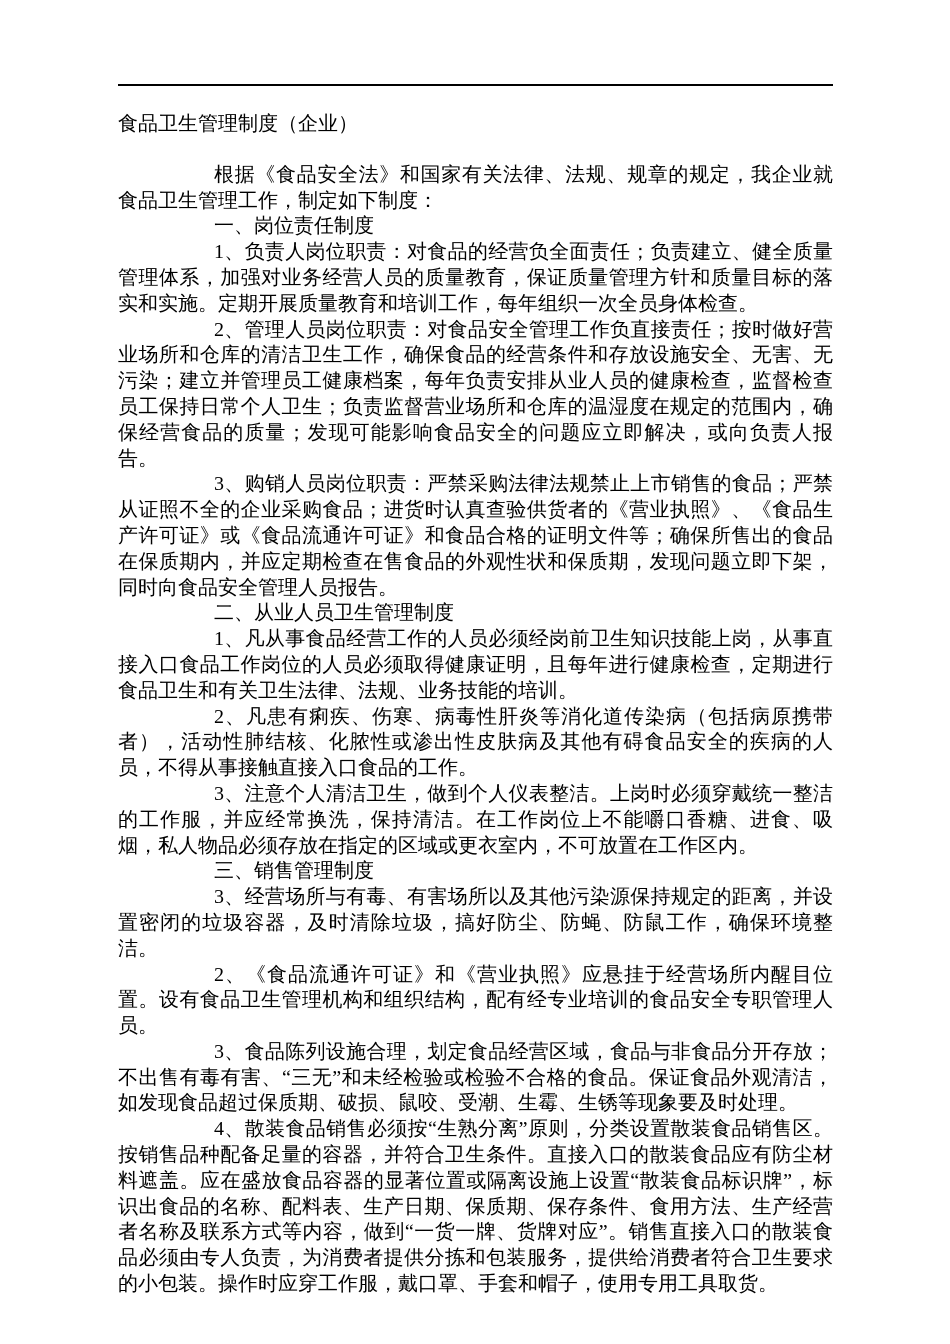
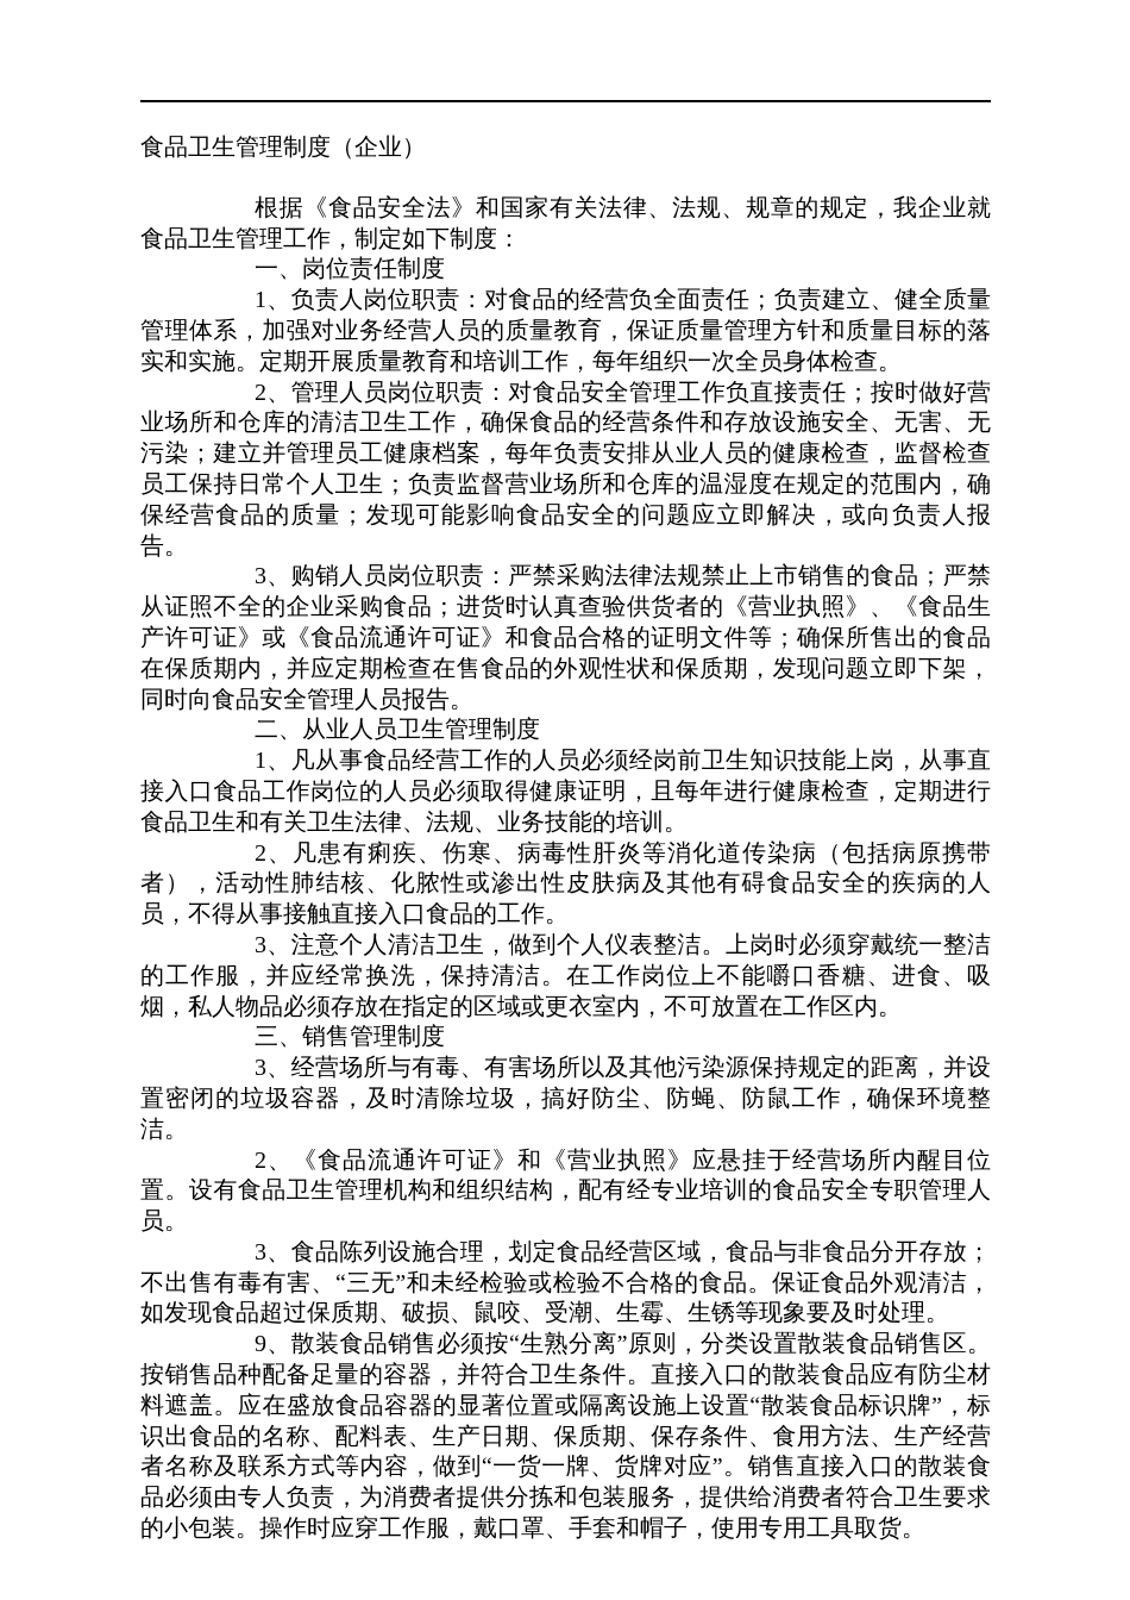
  食品卫生管理制度（企业）
  根据《食品安全法》和国家有关法律、法规、规章的规定，我企业就食品卫生管理工作，制定如下制度：
  一、岗位责任制度
  1、负责人岗位职责：对食品的经营负全面责任；负责建立、健全质量管理体系，加强对业务经营人员的质量教育，保证质量管理方针和质量目标的落实和实施。定期开展质量教育和培训工作，每年组织一次全员身体检查。
  2、管理人员岗位职责：对食品安全管理工作负直接责任；按时做好营业场所和仓库的清洁卫生工作，确保食品的经营条件和存放设施安全、无害、无污染；建立并管理员工健康档案，每年负责安排从业人员的健康检查，监督检查员工保持日常个人卫生；负责监督营业场所和仓库的温湿度在规定的范围内，确保经营食品的质量；发现可能影响食品安全的问题应立即解决，或向负责人报告。
  3、购销人员岗位职责：严禁采购法律法规禁止上市销售的食品；严禁从证照不全的企业采购食品；进货时认真查验供货者的《营业执照》、《食品生产许可证》或《食品流通许可证》和食品合格的证明文件等；确保所售出的食品在保质期内，并应定期检查在售食品的外观性状和保质期，发现问题立即下架，同时向食品安全管理人员报告。
  二、从业人员卫生管理制度
  1、凡从事食品经营工作的人员必须经岗前卫生知识技能上岗，从事直接入口食品工作岗位的人员必须取得健康证明，且每年进行健康检查，定期进行食品卫生和有关卫生法律、法规、业务技能的培训。
  2、凡患有痢疾、伤寒、病毒性肝炎等消化道传染病（包括病原携带者），活动性肺结核、化脓性或渗出性皮肤病及其他有碍食品安全的疾病的人员，不得从事接触直接入口食品的工作。
  3、注意个人清洁卫生，做到个人仪表整洁。上岗时必须穿戴统一整洁的工作服，并应经常换洗，保持清洁。在工作岗位上不能嚼口香糖、进食、吸烟，私人物品必须存放在指定的区域或更衣室内，不可放置在工作区内。
  三、销售管理制度
  3、经营场所与有毒、有害场所以及其他污染源保持规定的距离，并设置密闭的垃圾容器，及时清除垃圾，搞好防尘、防蝇、防鼠工作，确保环境整洁。
  2、《食品流通许可证》和《营业执照》应悬挂于经营场所内醒目位置。设有食品卫生管理机构和组织结构，配有经专业培训的食品安全专职管理人员。
  3、食品陈列设施合理，划定食品经营区域，食品与非食品分开存放；不出售有毒有害、“三无”和未经检验或检验不合格的食品。保证食品外观清洁，如发现食品超过保质期、破损、鼠咬、受潮、生霉、生锈等现象要及时处理。
- 4、散装食品销售必须按“生熟分离”原则，分类设置散装食品销售区。按销售品种配备足量的容器，并符合卫生条件。直接入口的散装食品应有防尘材料遮盖。应在盛放食品容器的显著位置或隔离设施上设置“散装食品标识牌”，标识出食品的名称、配料表、生产日期、保质期、保存条件、食用方法、生产经营者名称及联系方式等内容，做到“一货一牌、货牌对应”。销售直接入口的散装食品必须由专人负责，为消费者提供分拣和包装服务，提供给消费者符合卫生要求的小包装。操作时应穿工作服，戴口罩、手套和帽子，使用专用工具取货。
+ 9、散装食品销售必须按“生熟分离”原则，分类设置散装食品销售区。按销售品种配备足量的容器，并符合卫生条件。直接入口的散装食品应有防尘材料遮盖。应在盛放食品容器的显著位置或隔离设施上设置“散装食品标识牌”，标识出食品的名称、配料表、生产日期、保质期、保存条件、食用方法、生产经营者名称及联系方式等内容，做到“一货一牌、货牌对应”。销售直接入口的散装食品必须由专人负责，为消费者提供分拣和包装服务，提供给消费者符合卫生要求的小包装。操作时应穿工作服，戴口罩、手套和帽子，使用专用工具取货。
